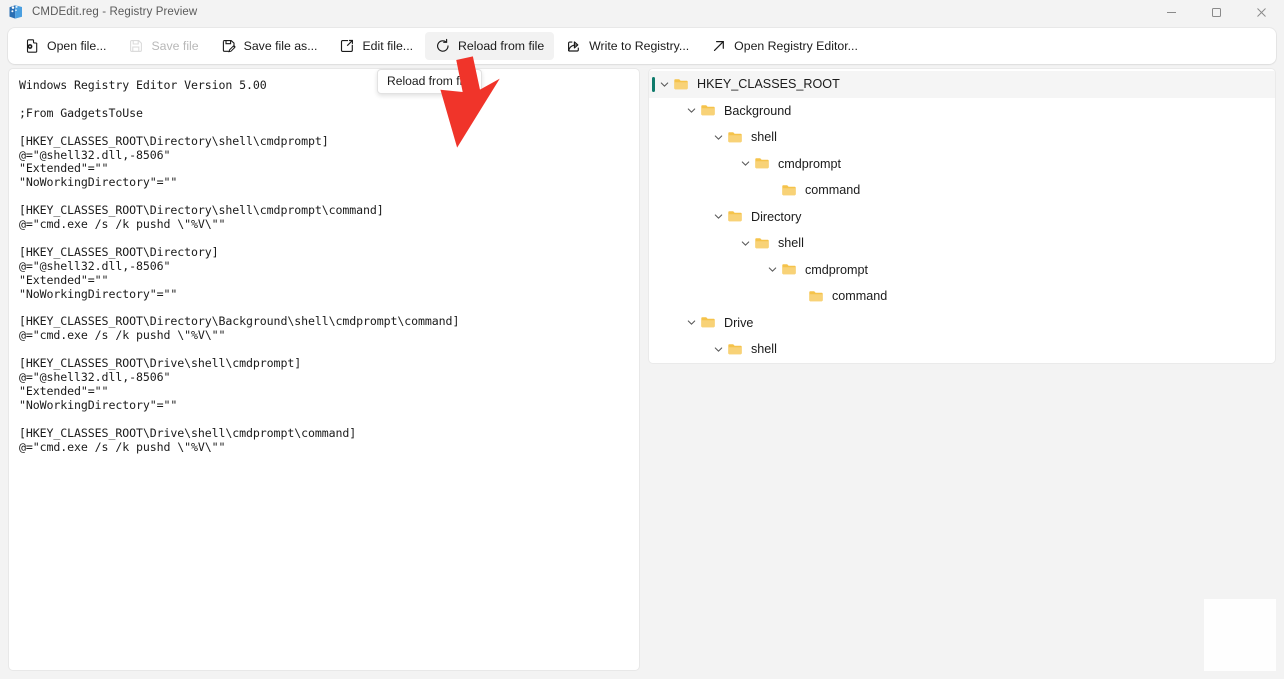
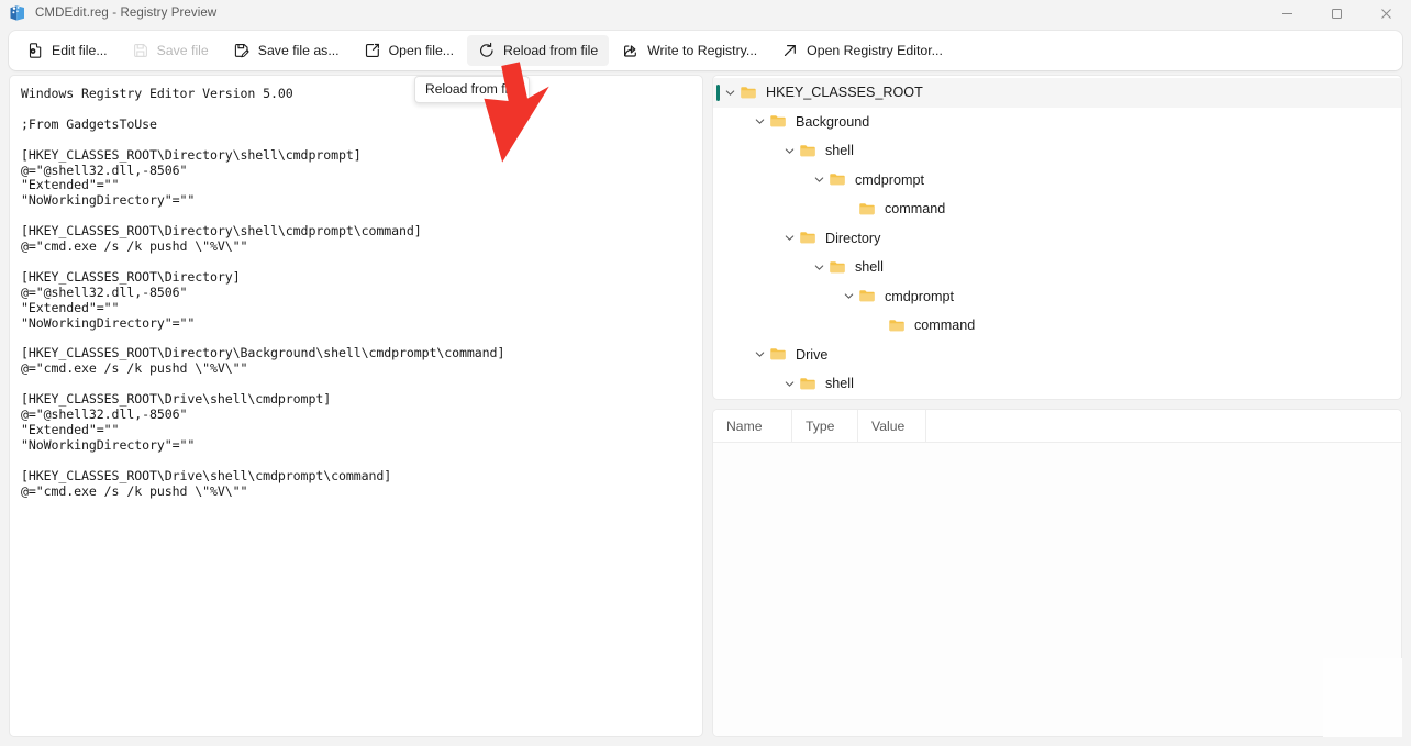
  CMDEdit.reg - Registry Preview
- Open file...
+ Edit file...
  Save file
  Save file as...
- Edit file...
+ Open file...
  Reload from file
  Write to Registry...
  Open Registry Editor...
  Reload from f
  Windows Registry Editor Version 5.00
  ;From GadgetsToUse
  [HKEY_CLASSES_ROOT\Directory\shell\cmdprompt]
  @="@shell32.dll,-8506"
  "Extended"=""
  "NoWorkingDirectory"=""
  [HKEY_CLASSES_ROOT\Directory\shell\cmdprompt\command]
  @="cmd.exe /s /k pushd \"%V\""
  [HKEY_CLASSES_ROOT\Directory]
  @="@shell32.dll,-8506"
  "Extended"=""
  "NoWorkingDirectory"=""
  [HKEY_CLASSES_ROOT\Directory\Background\shell\cmdprompt\command]
  @="cmd.exe /s /k pushd \"%V\""
  [HKEY_CLASSES_ROOT\Drive\shell\cmdprompt]
  @="@shell32.dll,-8506"
  "Extended"=""
  "NoWorkingDirectory"=""
  [HKEY_CLASSES_ROOT\Drive\shell\cmdprompt\command]
  @="cmd.exe /s /k pushd \"%V\""
  HKEY_CLASSES_ROOT
  Background
  shell
  cmdprompt
  command
  Directory
  shell
  cmdprompt
  command
  Drive
  shell
+ Name
+ Type
+ Value
